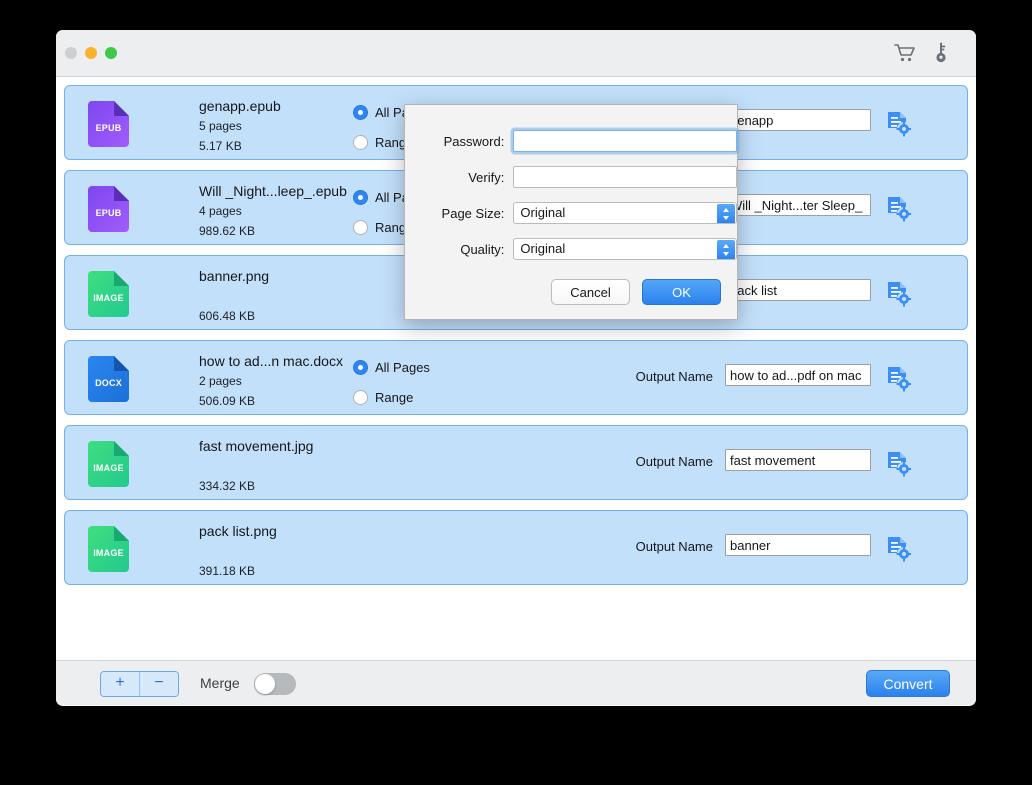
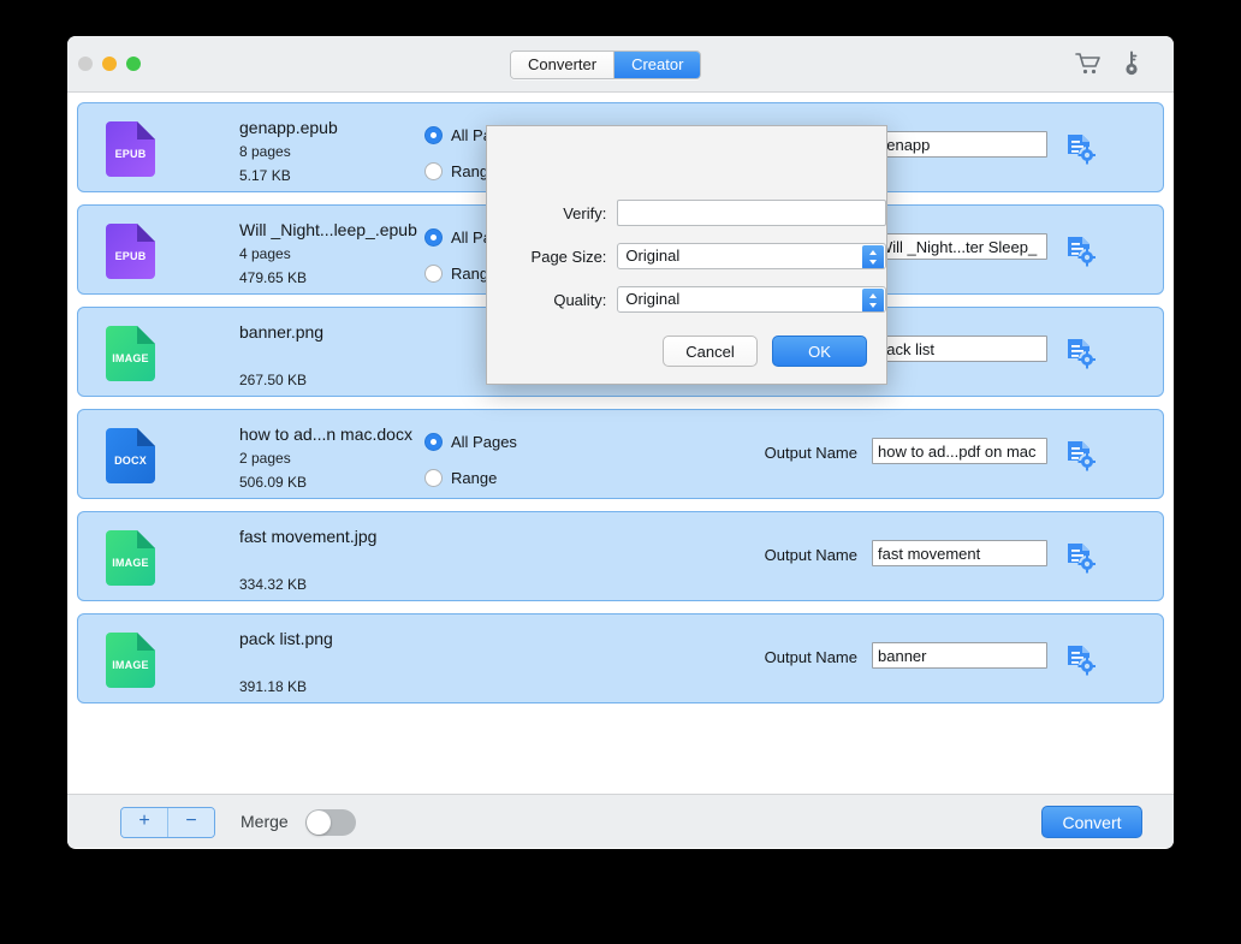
+ Converter
+ Creator
  EPUB
  genapp.epub
- 5 pages
+ 8 pages
  5.17 KB
  Rang
  enapp
  EPUB
  Will _Night...leep_.epub
  4 pages
- 989.62 KB
+ 479.65 KB
  Rang
  ill _Night...ter Sleep_
  IMAGE
  banner.png
- 606.48 KB
+ 267.50 KB
  ack list
  DOCX
  how to ad...n mac.docx
  2 pages
  506.09 KB
  All Pages
  Range
  Output Name
  how to ad...pdf on mac
  IMAGE
  fast movement.jpg
  334.32 KB
  Output Name
  fast movement
  IMAGE
  pack list.png
  391.18 KB
  Output Name
  banner
  +
  −
  Merge
  Convert
- Password:
  Verify:
  Page Size:
  Original
  Quality:
  Original
  Cancel
  OK
